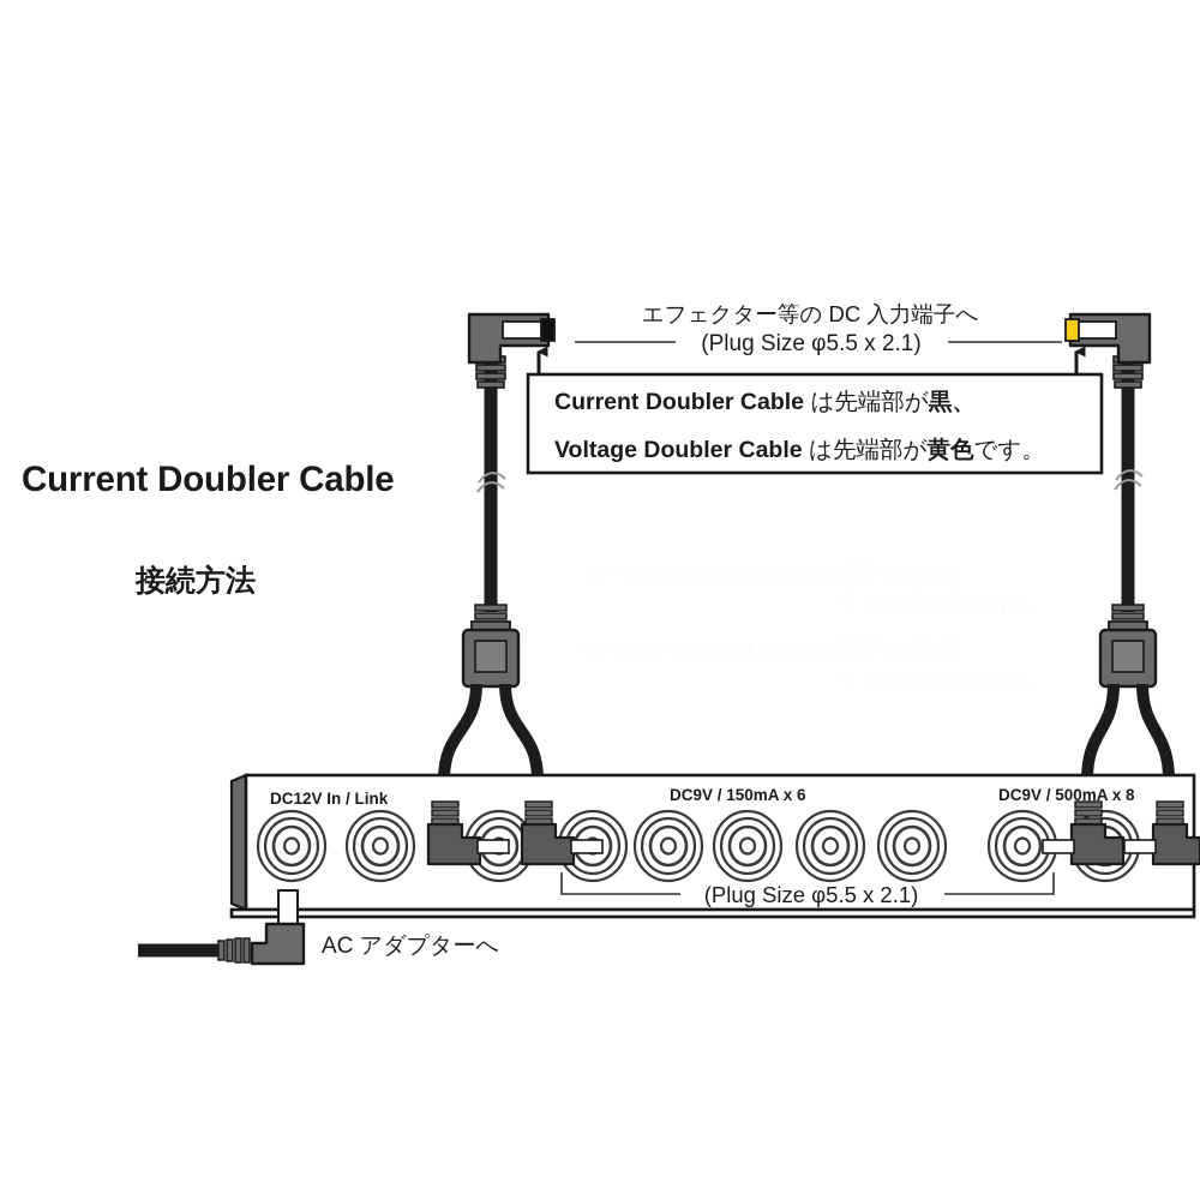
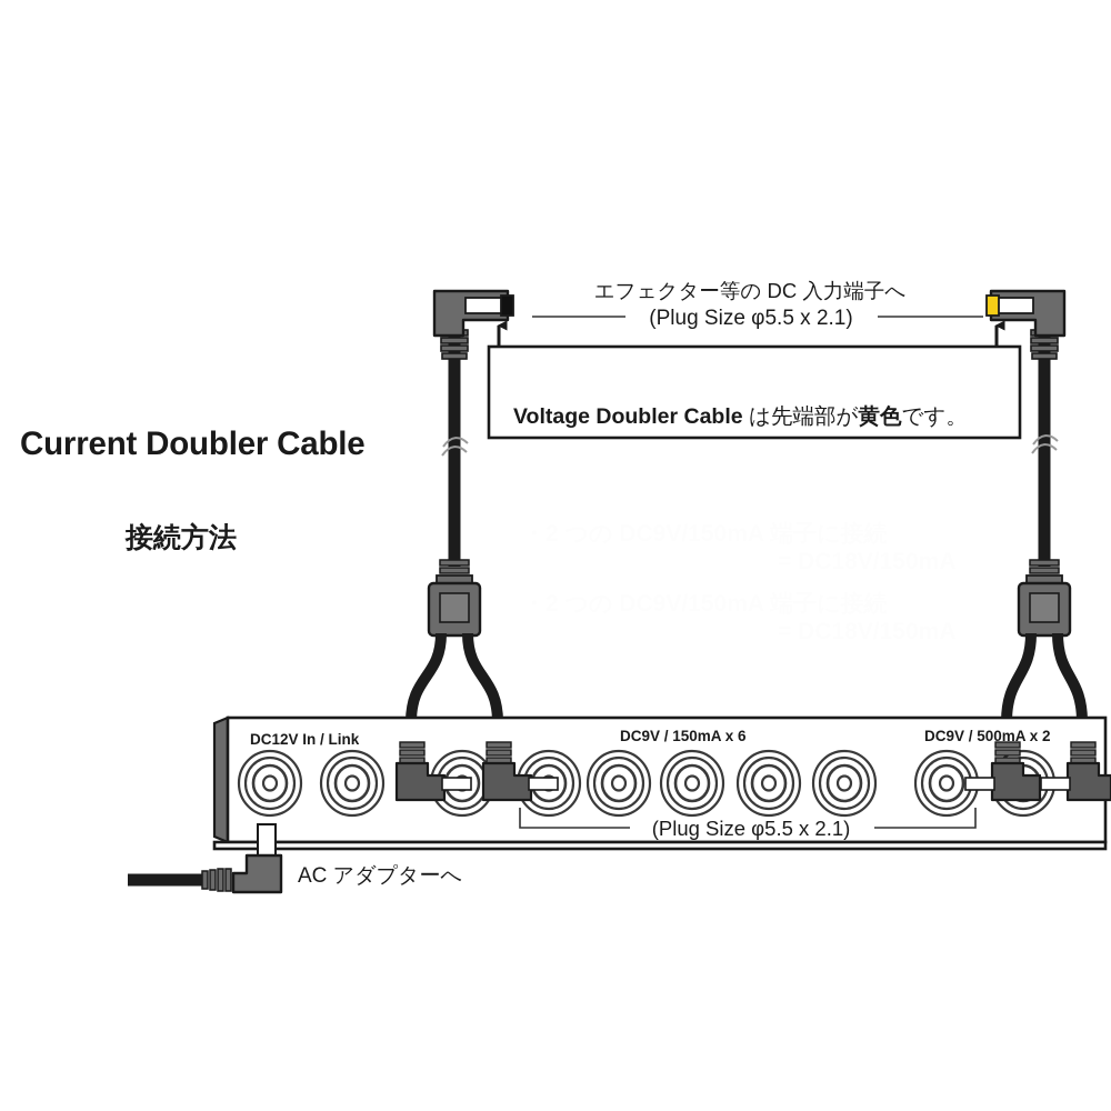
  エフェクター等の DC 入力端子へ
  (Plug Size φ5.5 x 2.1)
- Current Doubler Cable は先端部が黒、
  Voltage Doubler Cable は先端部が黄色です。
  DC12V In / Link
  DC9V / 150mA x 6
- DC9V / 500mA x 8
+ DC9V / 500mA x 2
  (Plug Size φ5.5 x 2.1)
  AC アダプターへ
  Current Doubler Cable
  接続方法
